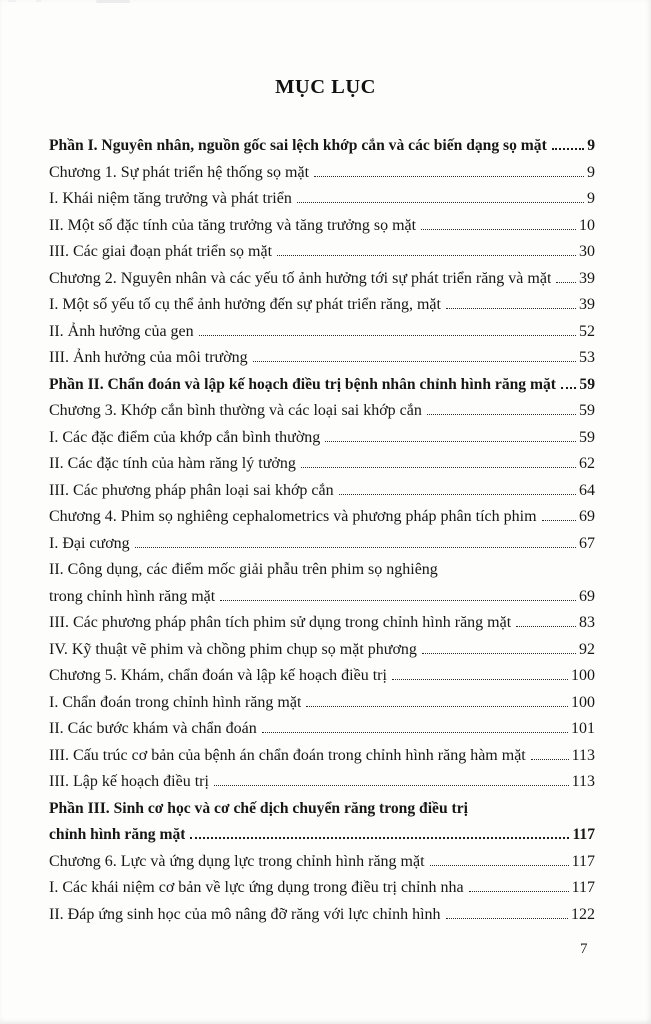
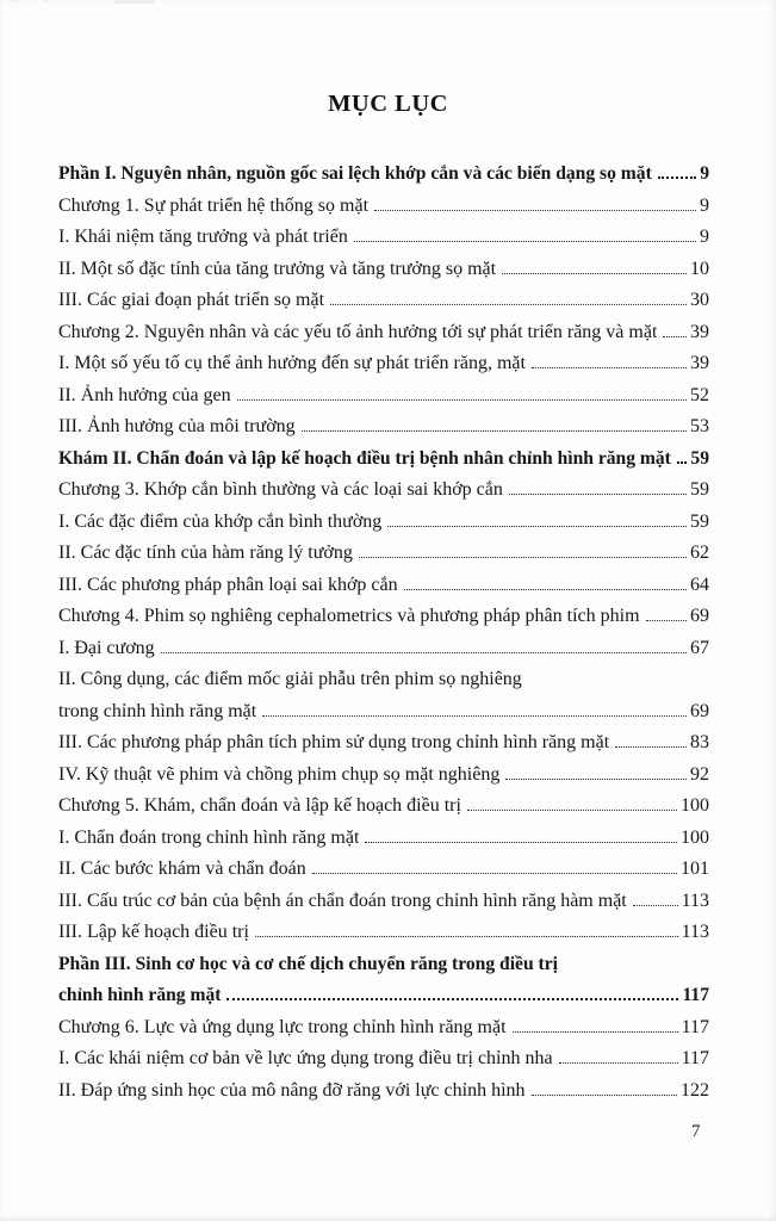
  MỤC LỤC
  Phần I. Nguyên nhân, nguồn gốc sai lệch khớp cắn và các biến dạng sọ mặt
  9
  Chương 1. Sự phát triển hệ thống sọ mặt
  9
  I. Khái niệm tăng trưởng và phát triển
  9
  II. Một số đặc tính của tăng trưởng và tăng trưởng sọ mặt
  10
  III. Các giai đoạn phát triển sọ mặt
  30
  Chương 2. Nguyên nhân và các yếu tố ảnh hưởng tới sự phát triển răng và mặt
  39
  I. Một số yếu tố cụ thể ảnh hưởng đến sự phát triển răng, mặt
  39
  II. Ảnh hưởng của gen
  52
  III. Ảnh hưởng của môi trường
  53
- Phần II. Chẩn đoán và lập kế hoạch điều trị bệnh nhân chỉnh hình răng mặt
+ Khám II. Chẩn đoán và lập kế hoạch điều trị bệnh nhân chỉnh hình răng mặt
  59
  Chương 3. Khớp cắn bình thường và các loại sai khớp cắn
  59
  I. Các đặc điểm của khớp cắn bình thường
  59
  II. Các đặc tính của hàm răng lý tưởng
  62
  III. Các phương pháp phân loại sai khớp cắn
  64
  Chương 4. Phim sọ nghiêng cephalometrics và phương pháp phân tích phim
  69
  I. Đại cương
  67
  II. Công dụng, các điểm mốc giải phẫu trên phim sọ nghiêng
  trong chỉnh hình răng mặt
  69
  III. Các phương pháp phân tích phim sử dụng trong chỉnh hình răng mặt
  83
- IV. Kỹ thuật vẽ phim và chồng phim chụp sọ mặt phương
+ IV. Kỹ thuật vẽ phim và chồng phim chụp sọ mặt nghiêng
  92
  Chương 5. Khám, chẩn đoán và lập kế hoạch điều trị
  100
  I. Chẩn đoán trong chỉnh hình răng mặt
  100
  II. Các bước khám và chẩn đoán
  101
  III. Cấu trúc cơ bản của bệnh án chẩn đoán trong chỉnh hình răng hàm mặt
  113
  III. Lập kế hoạch điều trị
  113
  Phần III. Sinh cơ học và cơ chế dịch chuyển răng trong điều trị
  chỉnh hình răng mặt
  117
  Chương 6. Lực và ứng dụng lực trong chỉnh hình răng mặt
  117
  I. Các khái niệm cơ bản về lực ứng dụng trong điều trị chỉnh nha
  117
  II. Đáp ứng sinh học của mô nâng đỡ răng với lực chỉnh hình
  122
  7
